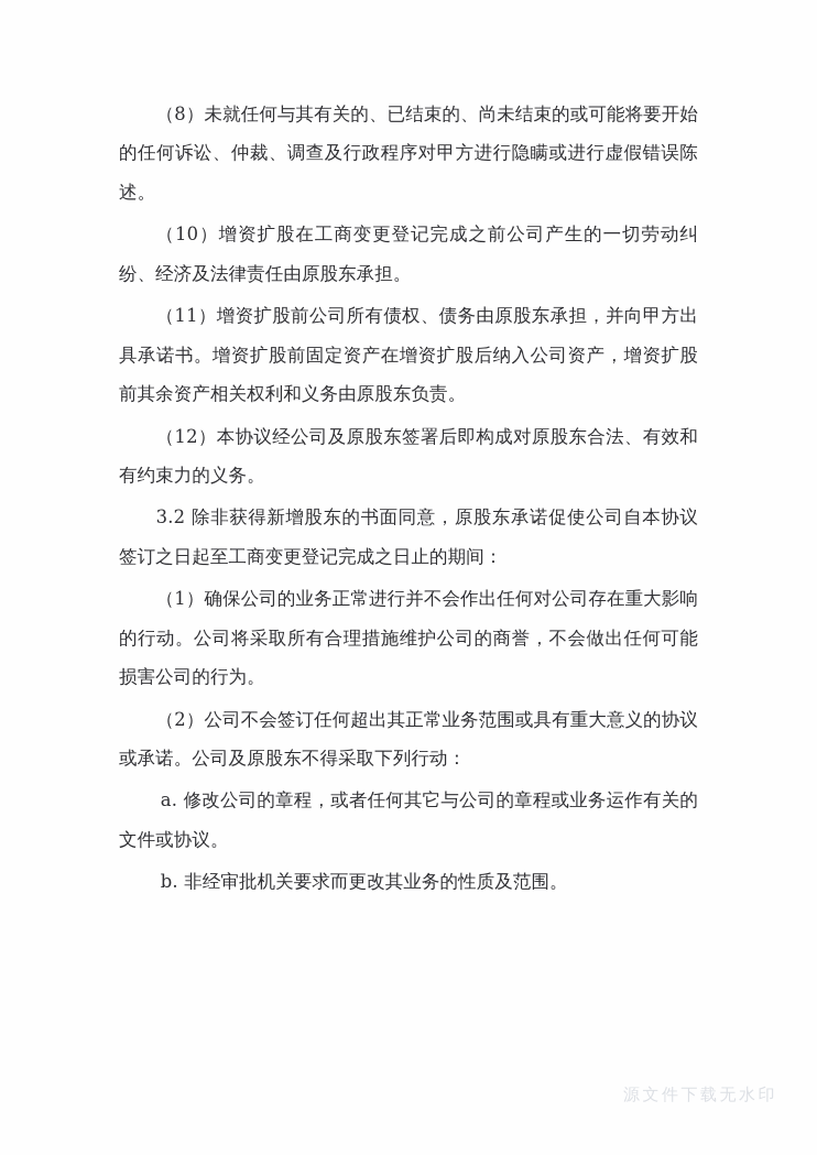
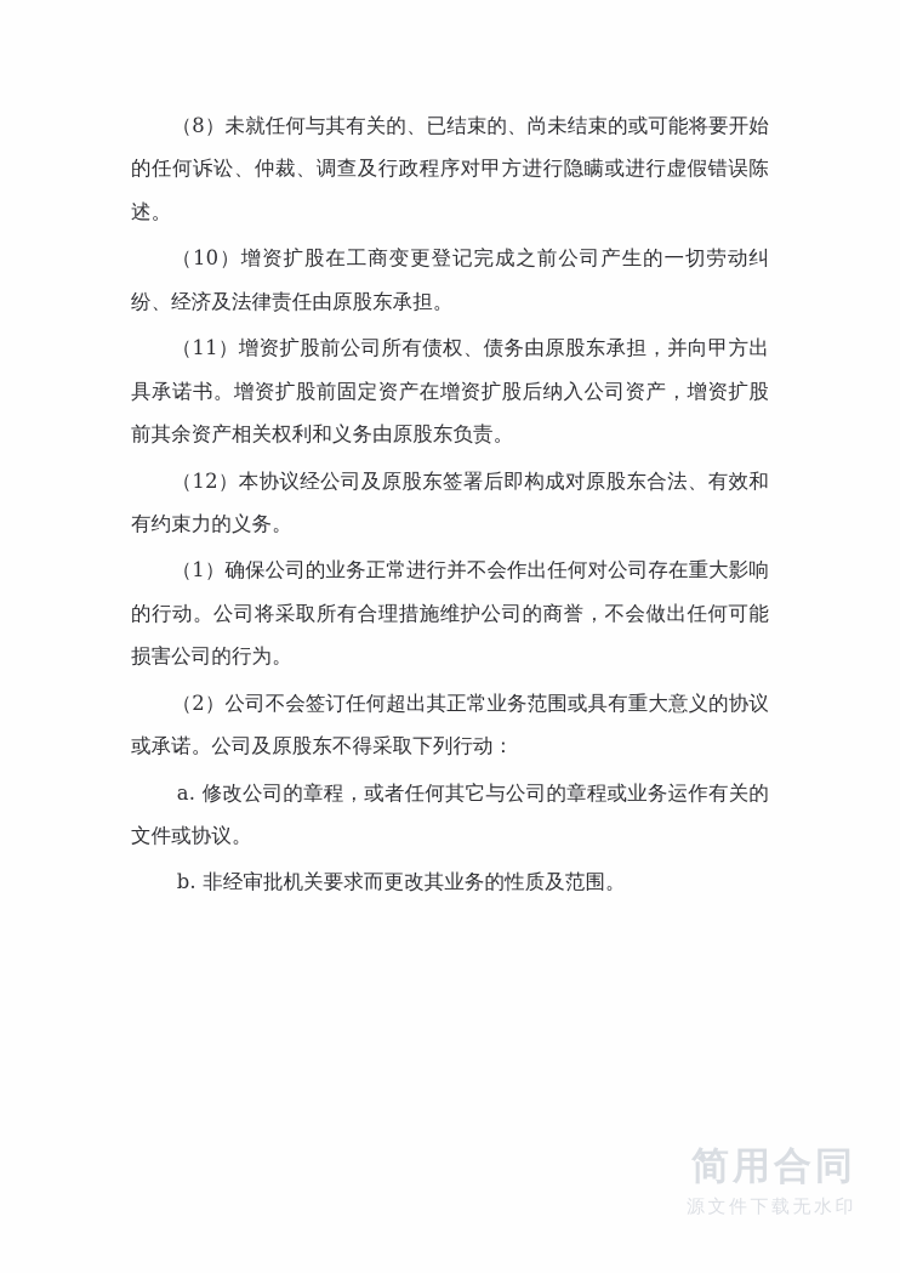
  （8）未就任何与其有关的、已结束的、尚未结束的或可能将要开始的任何诉讼、仲裁、调查及行政程序对甲方进行隐瞒或进行虚假错误陈述。
  （10）增资扩股在工商变更登记完成之前公司产生的一切劳动纠纷、经济及法律责任由原股东承担。
  （11）增资扩股前公司所有债权、债务由原股东承担，并向甲方出具承诺书。增资扩股前固定资产在增资扩股后纳入公司资产，增资扩股前其余资产相关权利和义务由原股东负责。
  （12）本协议经公司及原股东签署后即构成对原股东合法、有效和有约束力的义务。
- 3.2 除非获得新增股东的书面同意，原股东承诺促使公司自本协议签订之日起至工商变更登记完成之日止的期间：
  （1）确保公司的业务正常进行并不会作出任何对公司存在重大影响的行动。公司将采取所有合理措施维护公司的商誉，不会做出任何可能损害公司的行为。
  （2）公司不会签订任何超出其正常业务范围或具有重大意义的协议或承诺。公司及原股东不得采取下列行动：
  a. 修改公司的章程，或者任何其它与公司的章程或业务运作有关的文件或协议。
  b. 非经审批机关要求而更改其业务的性质及范围。
+ 简用合同
  源文件下载无水印
